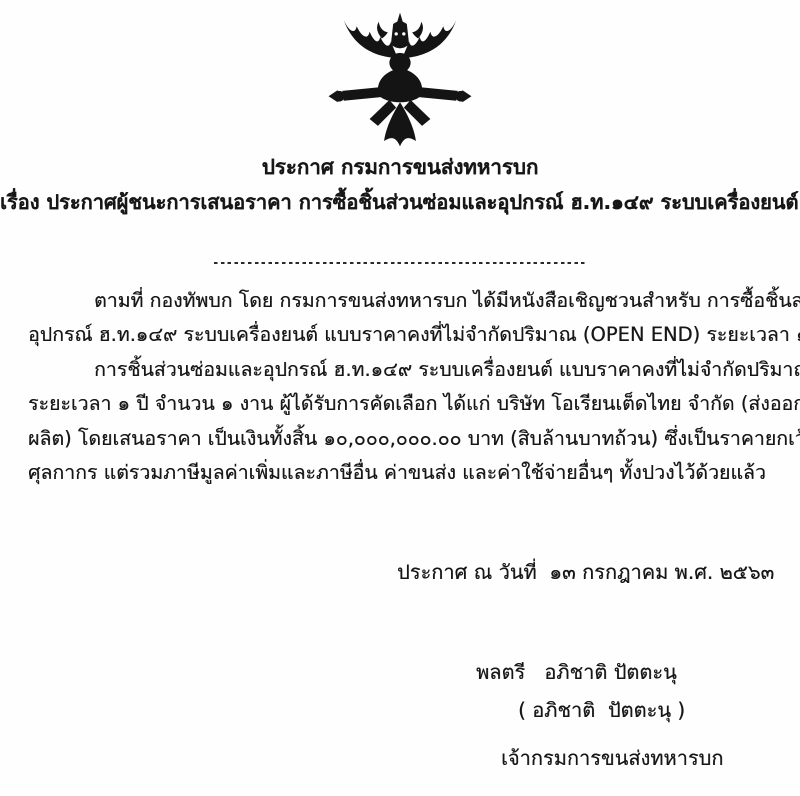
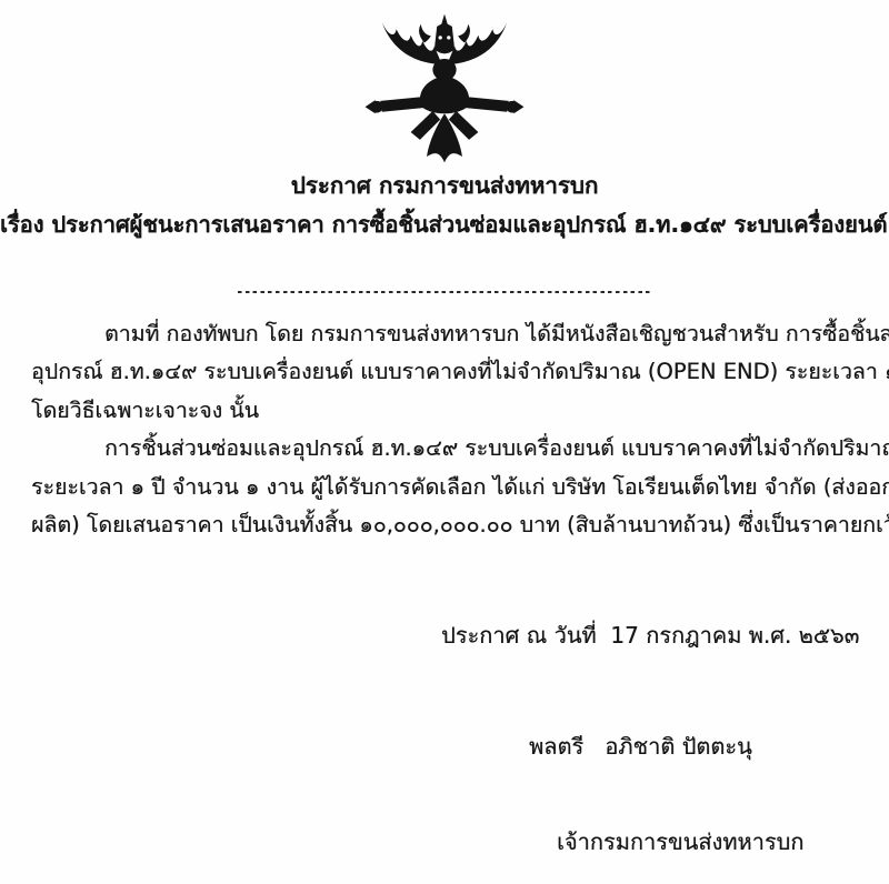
  ประกาศ กรมการขนส่งทหารบก
  เรื่อง ประกาศผู้ชนะการเสนอราคา การซื้อชิ้นส่วนซ่อมและอุปกรณ์ ฮ.ท.๑๔๙ ระบบเครื่องยนต์
  ตามที่ กองทัพบก โดย กรมการขนส่งทหารบก ได้มีหนังสือเชิญชวนสำหรับ การซื้อชิ้นส่
  อุปกรณ์ ฮ.ท.๑๔๙ ระบบเครื่องยนต์ แบบราคาคงที่ไม่จำกัดปริมาณ (OPEN END) ระยะเวลา
+ โดยวิธีเฉพาะเจาะจง นั้น
  การชิ้นส่วนซ่อมและอุปกรณ์ ฮ.ท.๑๔๙ ระบบเครื่องยนต์ แบบราคาคงที่ไม่จำกัดปริมา
  ระยะเวลา ๑ ปี จำนวน ๑ งาน ผู้ได้รับการคัดเลือก ได้แก่ บริษัท โอเรียนเต็ดไทย จำกัด (ส่งออก
  ผลิต) โดยเสนอราคา เป็นเงินทั้งสิ้น ๑๐,๐๐๐,๐๐๐.๐๐ บาท (สิบล้านบาทถ้วน) ซึ่งเป็นราคายกเ
- ศุลกากร แต่รวมภาษีมูลค่าเพิ่มและภาษีอื่น ค่าขนส่ง และค่าใช้จ่ายอื่นๆ ทั้งปวงไว้ด้วยแล้ว
- ประกาศ ณ วันที่ ๑๓ กรกฎาคม พ.ศ. ๒๕๖๓
+ ประกาศ ณ วันที่ 17 กรกฎาคม พ.ศ. ๒๕๖๓
  พลตรี อภิชาติ ปัตตะนุ
- ( อภิชาติ ปัตตะนุ )
  เจ้ากรมการขนส่งทหารบก
